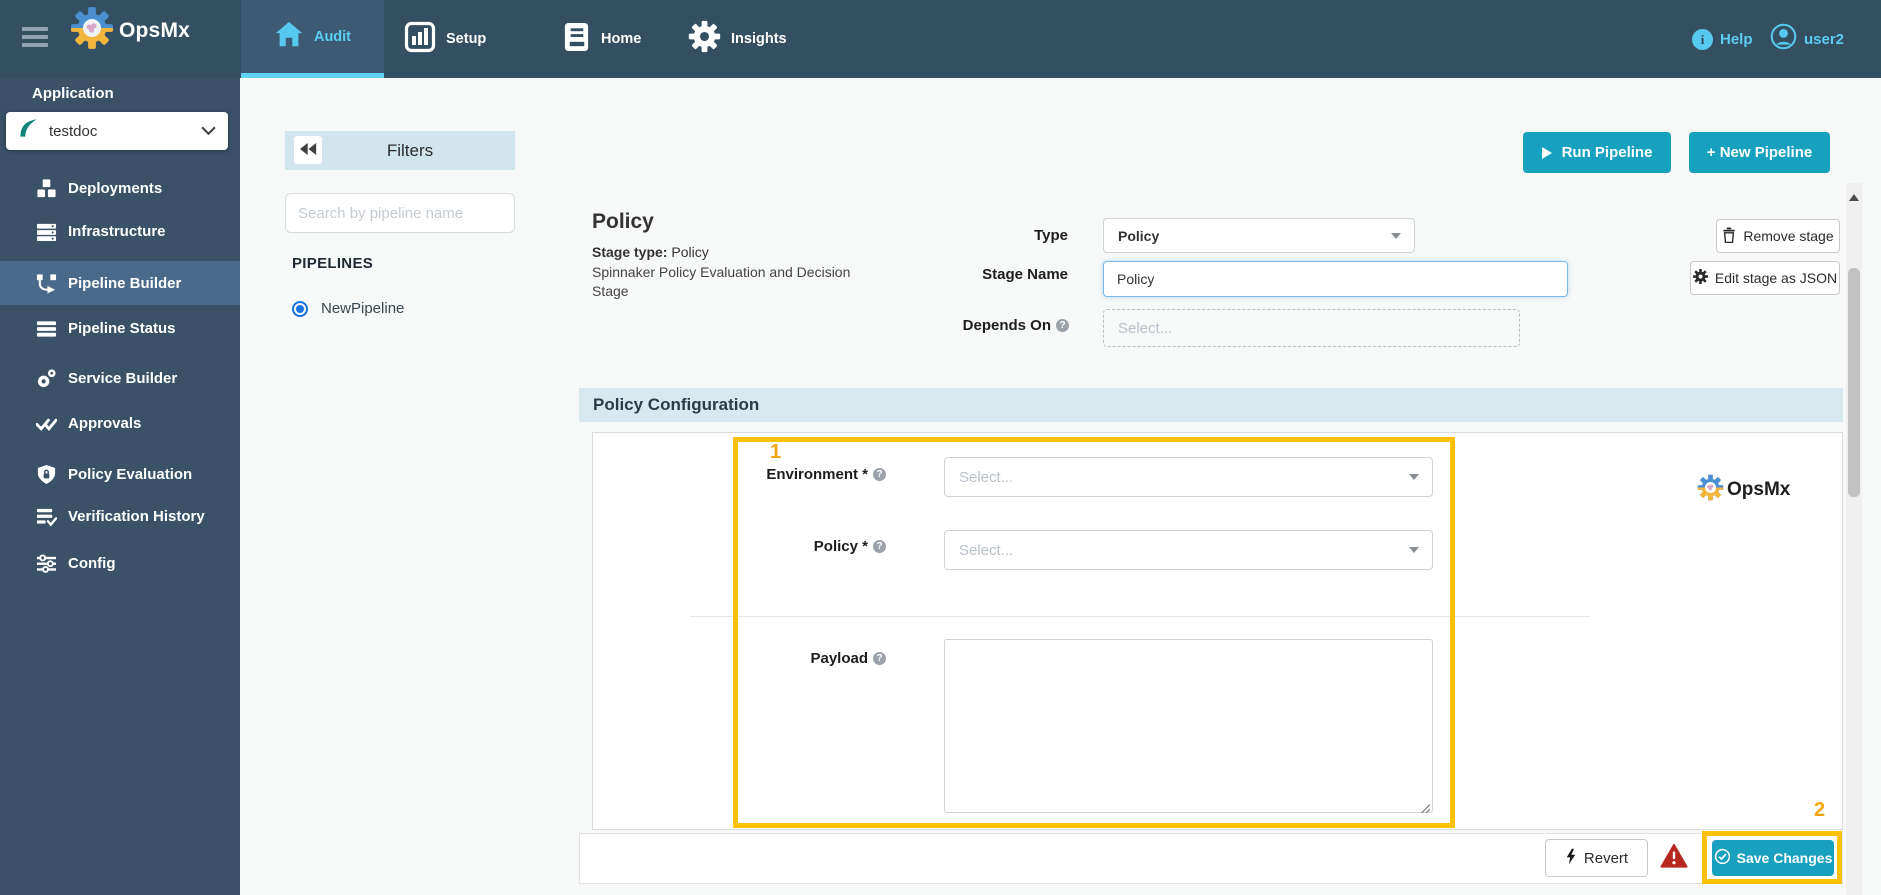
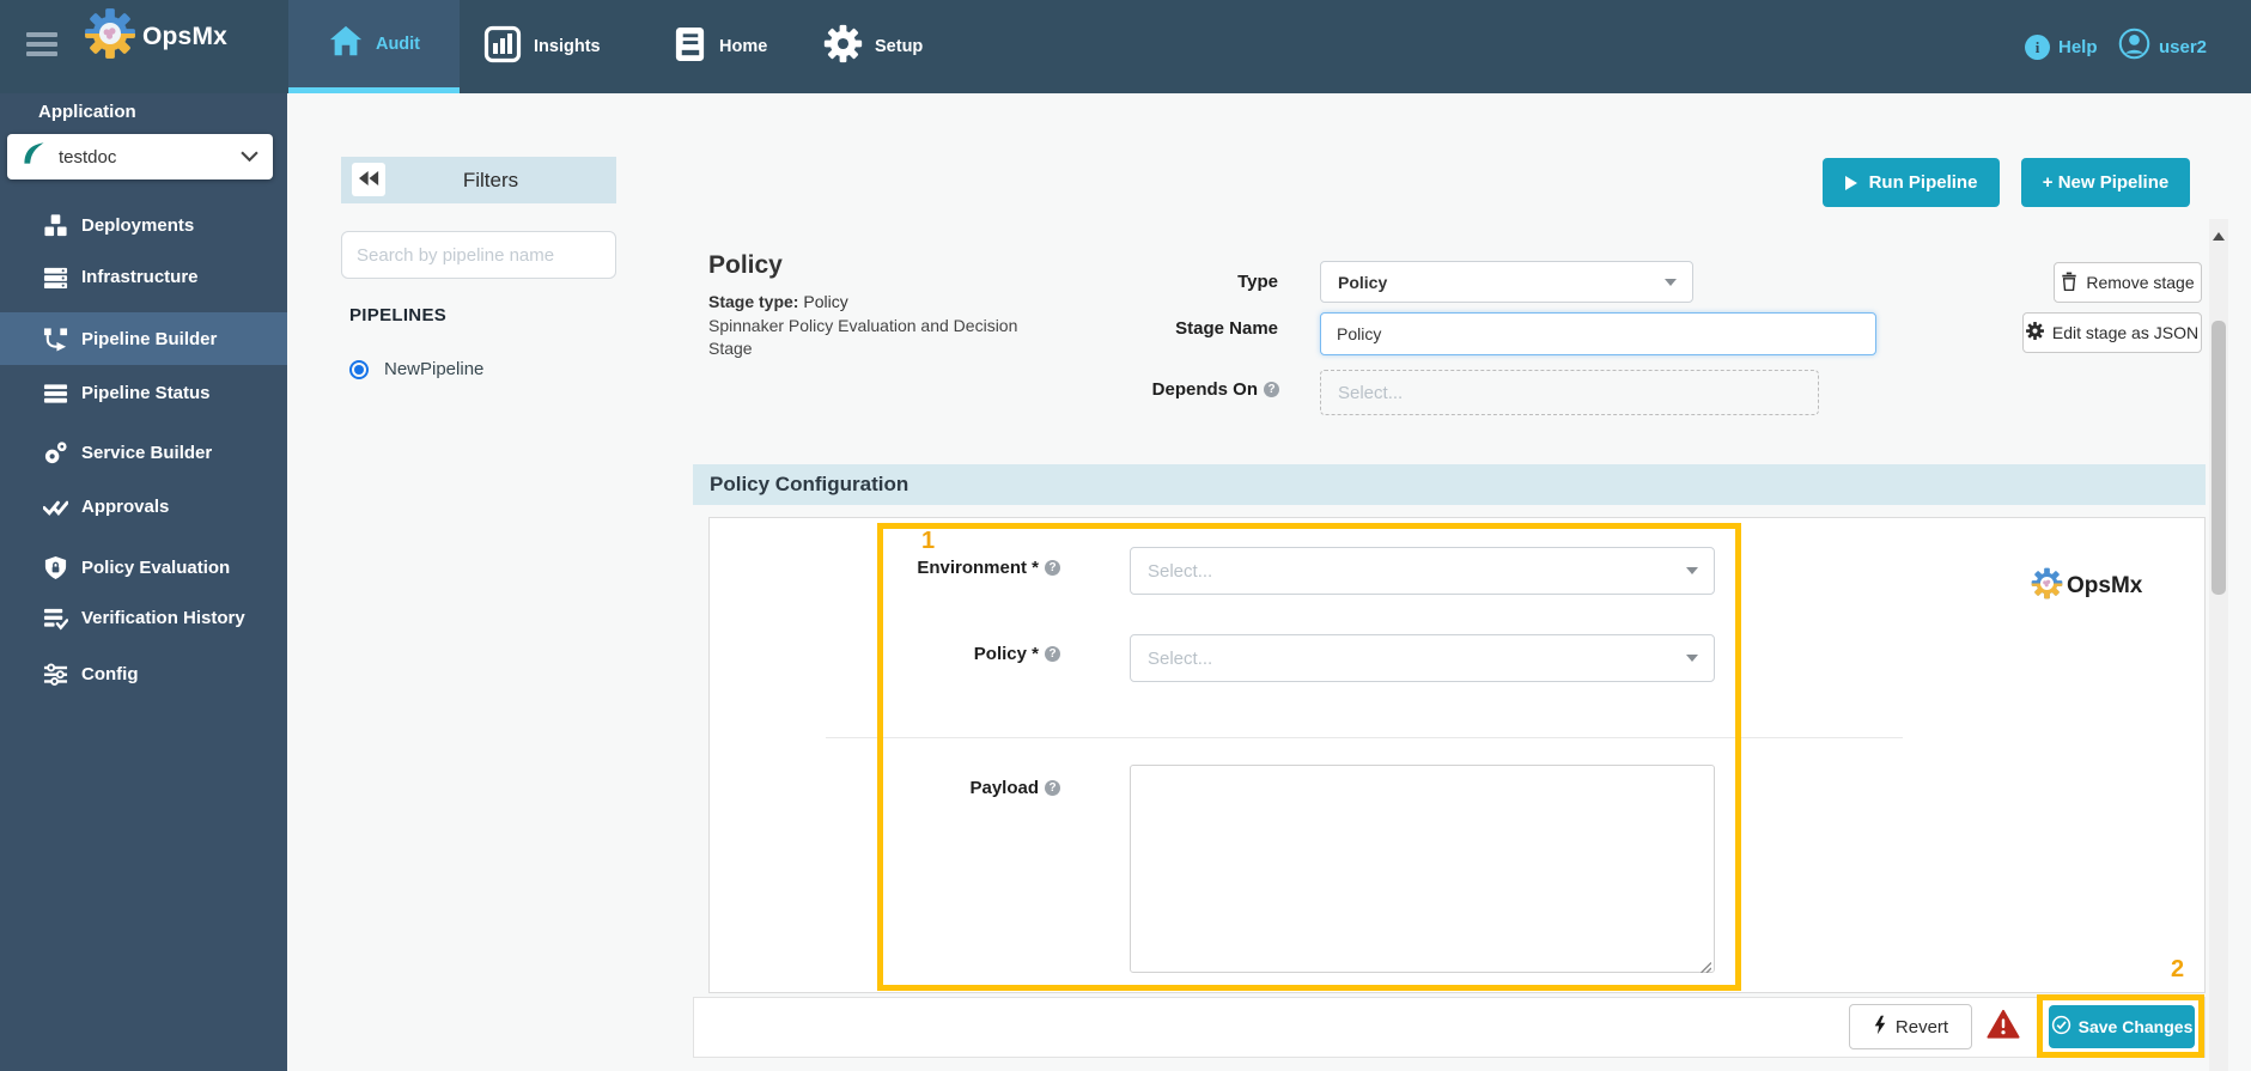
  OpsMx
  Audit
- Setup
+ Insights
  Home
- Insights
+ Setup
  i
  Help
  user2
  Application
  testdoc
  Deployments
  Infrastructure
  Pipeline Builder
  Pipeline Status
  Service Builder
  Approvals
  Policy Evaluation
  Verification History
  Config
  Filters
  Search by pipeline name
  PIPELINES
  NewPipeline
  Run Pipeline
  + New Pipeline
  Policy
  Stage type: Policy
  Spinnaker Policy Evaluation and Decision Stage
  Type
  Policy
  Stage Name
  Policy
  Depends On
  ?
  Select...
  Remove stage
  Edit stage as JSON
  Policy Configuration
  Environment *
  ?
  Select...
  Policy *
  ?
  Select...
  Payload
  ?
  OpsMx
  1
  Revert
  Save Changes
  2
